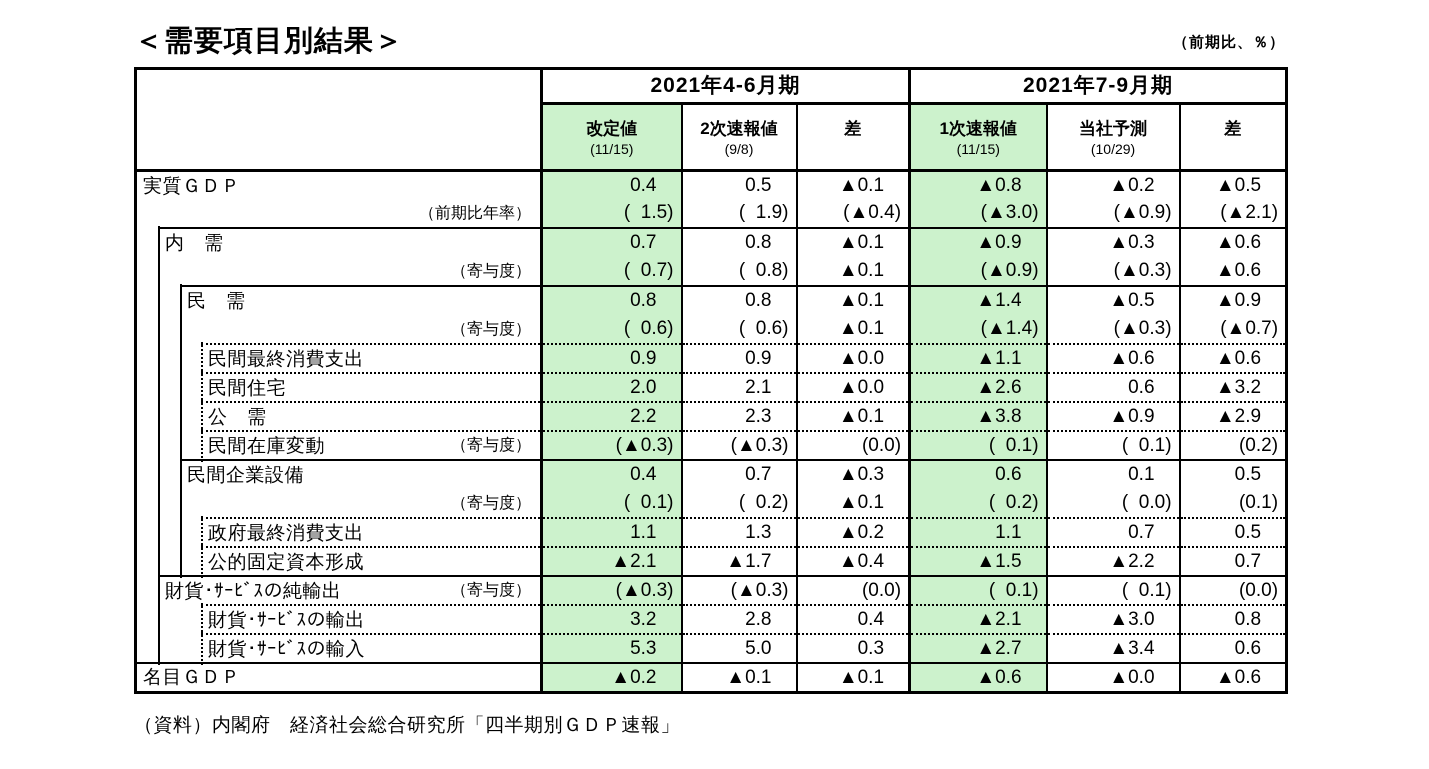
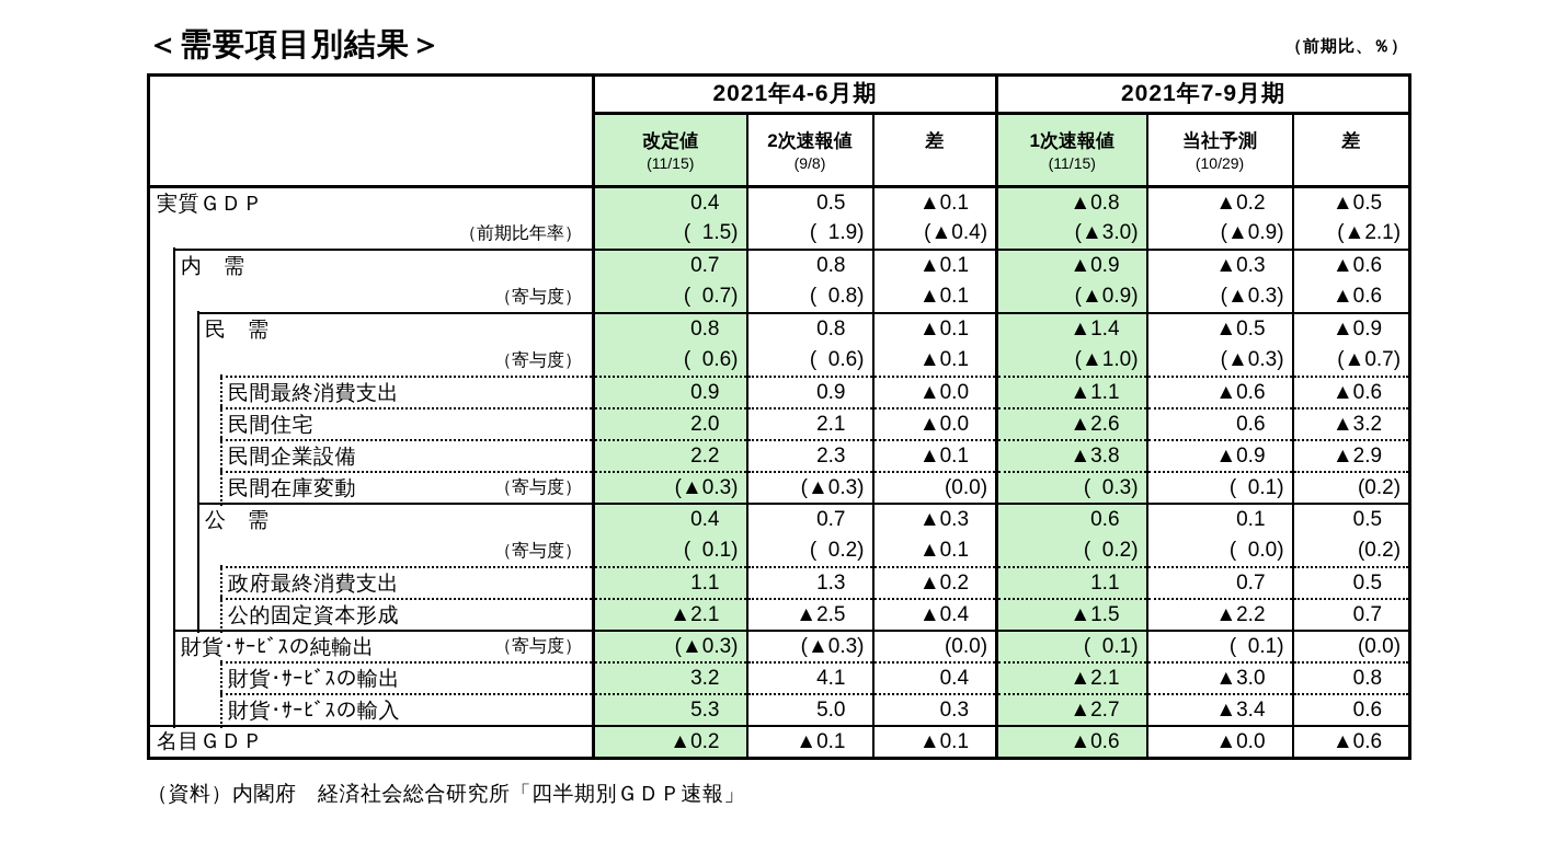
  ＜需要項目別結果＞
  （前期比、％）
  	2021年4-6月期	2021年7-9月期
  改定値(11/15)	2次速報値(9/8)	差	1次速報値(11/15)	当社予測(10/29)	差
  実質ＧＤＰ	0.4	0.5	▲0.1	▲0.8	▲0.2	▲0.5
  （前期比年率）	( 1.5)	( 1.9)	(▲0.4)	(▲3.0)	(▲0.9)	(▲2.1)
  内 需	0.7	0.8	▲0.1	▲0.9	▲0.3	▲0.6
  （寄与度）	( 0.7)	( 0.8)	▲0.1	(▲0.9)	(▲0.3)	▲0.6
  民 需	0.8	0.8	▲0.1	▲1.4	▲0.5	▲0.9
- （寄与度）	( 0.6)	( 0.6)	▲0.1	(▲1.4)	(▲0.3)	(▲0.7)
+ （寄与度）	( 0.6)	( 0.6)	▲0.1	(▲1.0)	(▲0.3)	(▲0.7)
  民間最終消費支出	0.9	0.9	▲0.0	▲1.1	▲0.6	▲0.6
  民間住宅	2.0	2.1	▲0.0	▲2.6	0.6	▲3.2
- 公 需	2.2	2.3	▲0.1	▲3.8	▲0.9	▲2.9
+ 民間企業設備	2.2	2.3	▲0.1	▲3.8	▲0.9	▲2.9
- 民間在庫変動 （寄与度）	(▲0.3)	(▲0.3)	(0.0)	( 0.1)	( 0.1)	(0.2)
+ 民間在庫変動 （寄与度）	(▲0.3)	(▲0.3)	(0.0)	( 0.3)	( 0.1)	(0.2)
- 民間企業設備	0.4	0.7	▲0.3	0.6	0.1	0.5
+ 公 需	0.4	0.7	▲0.3	0.6	0.1	0.5
- （寄与度）	( 0.1)	( 0.2)	▲0.1	( 0.2)	( 0.0)	(0.1)
+ （寄与度）	( 0.1)	( 0.2)	▲0.1	( 0.2)	( 0.0)	(0.2)
  政府最終消費支出	1.1	1.3	▲0.2	1.1	0.7	0.5
- 公的固定資本形成	▲2.1	▲1.7	▲0.4	▲1.5	▲2.2	0.7
+ 公的固定資本形成	▲2.1	▲2.5	▲0.4	▲1.5	▲2.2	0.7
  財貨･ｻｰﾋﾞｽの純輸出 （寄与度）	(▲0.3)	(▲0.3)	(0.0)	( 0.1)	( 0.1)	(0.0)
- 財貨･ｻｰﾋﾞｽの輸出	3.2	2.8	0.4	▲2.1	▲3.0	0.8
+ 財貨･ｻｰﾋﾞｽの輸出	3.2	4.1	0.4	▲2.1	▲3.0	0.8
  財貨･ｻｰﾋﾞｽの輸入	5.3	5.0	0.3	▲2.7	▲3.4	0.6
  名目ＧＤＰ	▲0.2	▲0.1	▲0.1	▲0.6	▲0.0	▲0.6
  （資料）内閣府 経済社会総合研究所「四半期別ＧＤＰ速報」
